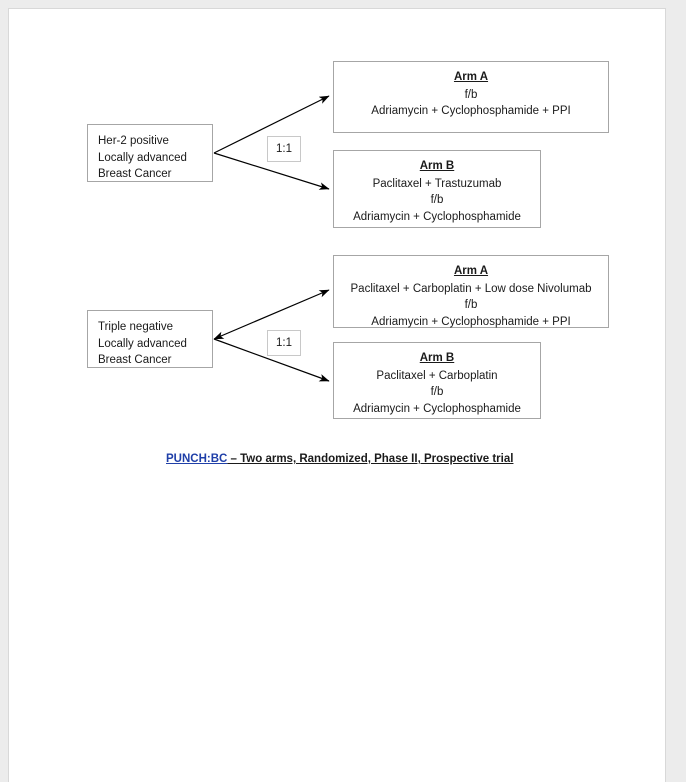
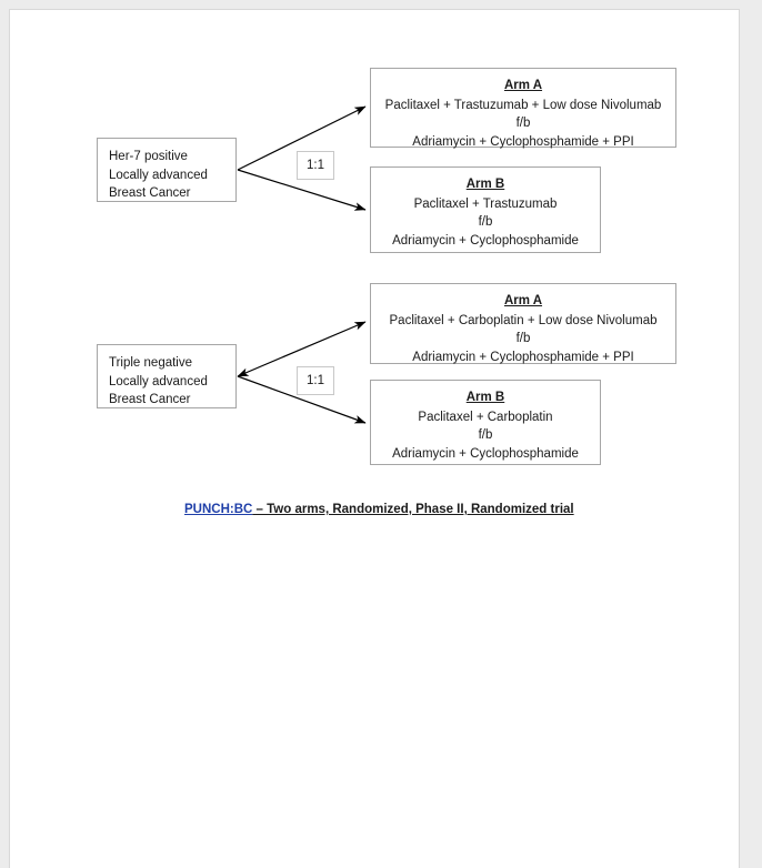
- Her-2 positive
+ Her-7 positive
  Locally advanced
  Breast Cancer
  1:1
  Arm A
+ Paclitaxel + Trastuzumab + Low dose Nivolumab
  f/b
  Adriamycin + Cyclophosphamide + PPI
  Arm B
  Paclitaxel + Trastuzumab
  f/b
  Adriamycin + Cyclophosphamide
  Triple negative
  Locally advanced
  Breast Cancer
  1:1
  Arm A
  Paclitaxel + Carboplatin + Low dose Nivolumab
  f/b
  Adriamycin + Cyclophosphamide + PPI
  Arm B
  Paclitaxel + Carboplatin
  f/b
  Adriamycin + Cyclophosphamide
- PUNCH:BC – Two arms, Randomized, Phase II, Prospective trial
+ PUNCH:BC – Two arms, Randomized, Phase II, Randomized trial
